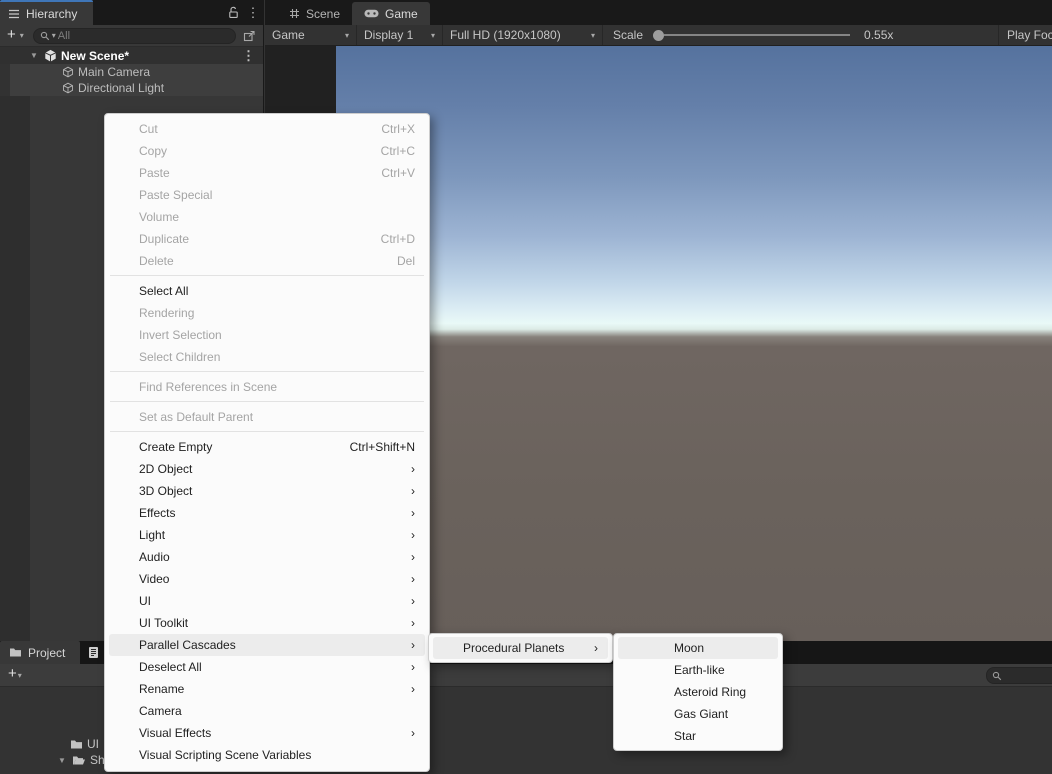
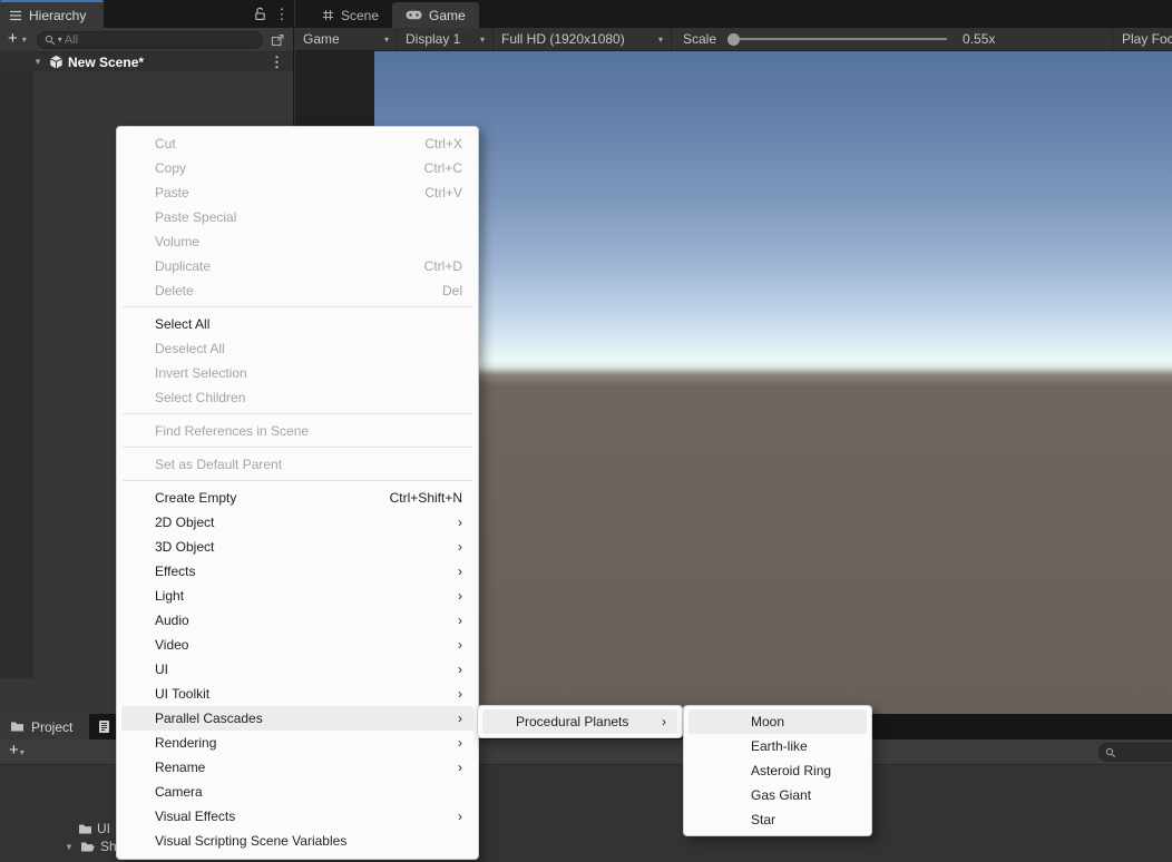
  Hierarchy
  ⋮
  +
  ▾
  ▾
  All
  ▼
  New Scene*
  ⋮
- Main Camera
- Directional Light
  Scene
  Game
  Game
  ▾
  Display 1
  ▾
  Full HD (1920x1080)
  ▾
  Scale
  0.55x
  Play Foc
  Project
  +
  ▾
  UI
  ▼
  Cut
  Ctrl+X
  Copy
  Ctrl+C
  Paste
  Ctrl+V
  Paste Special
  Volume
  Duplicate
  Ctrl+D
  Delete
  Del
  Select All
- Rendering
+ Deselect All
  Invert Selection
  Select Children
  Find References in Scene
  Set as Default Parent
  Create Empty
  Ctrl+Shift+N
  2D Object
  ›
  3D Object
  ›
  Effects
  ›
  Light
  ›
  Audio
  ›
  Video
  ›
  UI
  ›
  UI Toolkit
  ›
  Parallel Cascades
  ›
- Deselect All
+ Rendering
  ›
  Rename
  ›
  Camera
  Visual Effects
  ›
  Visual Scripting Scene Variables
  Procedural Planets
  ›
  Moon
  Earth-like
  Asteroid Ring
  Gas Giant
  Star
